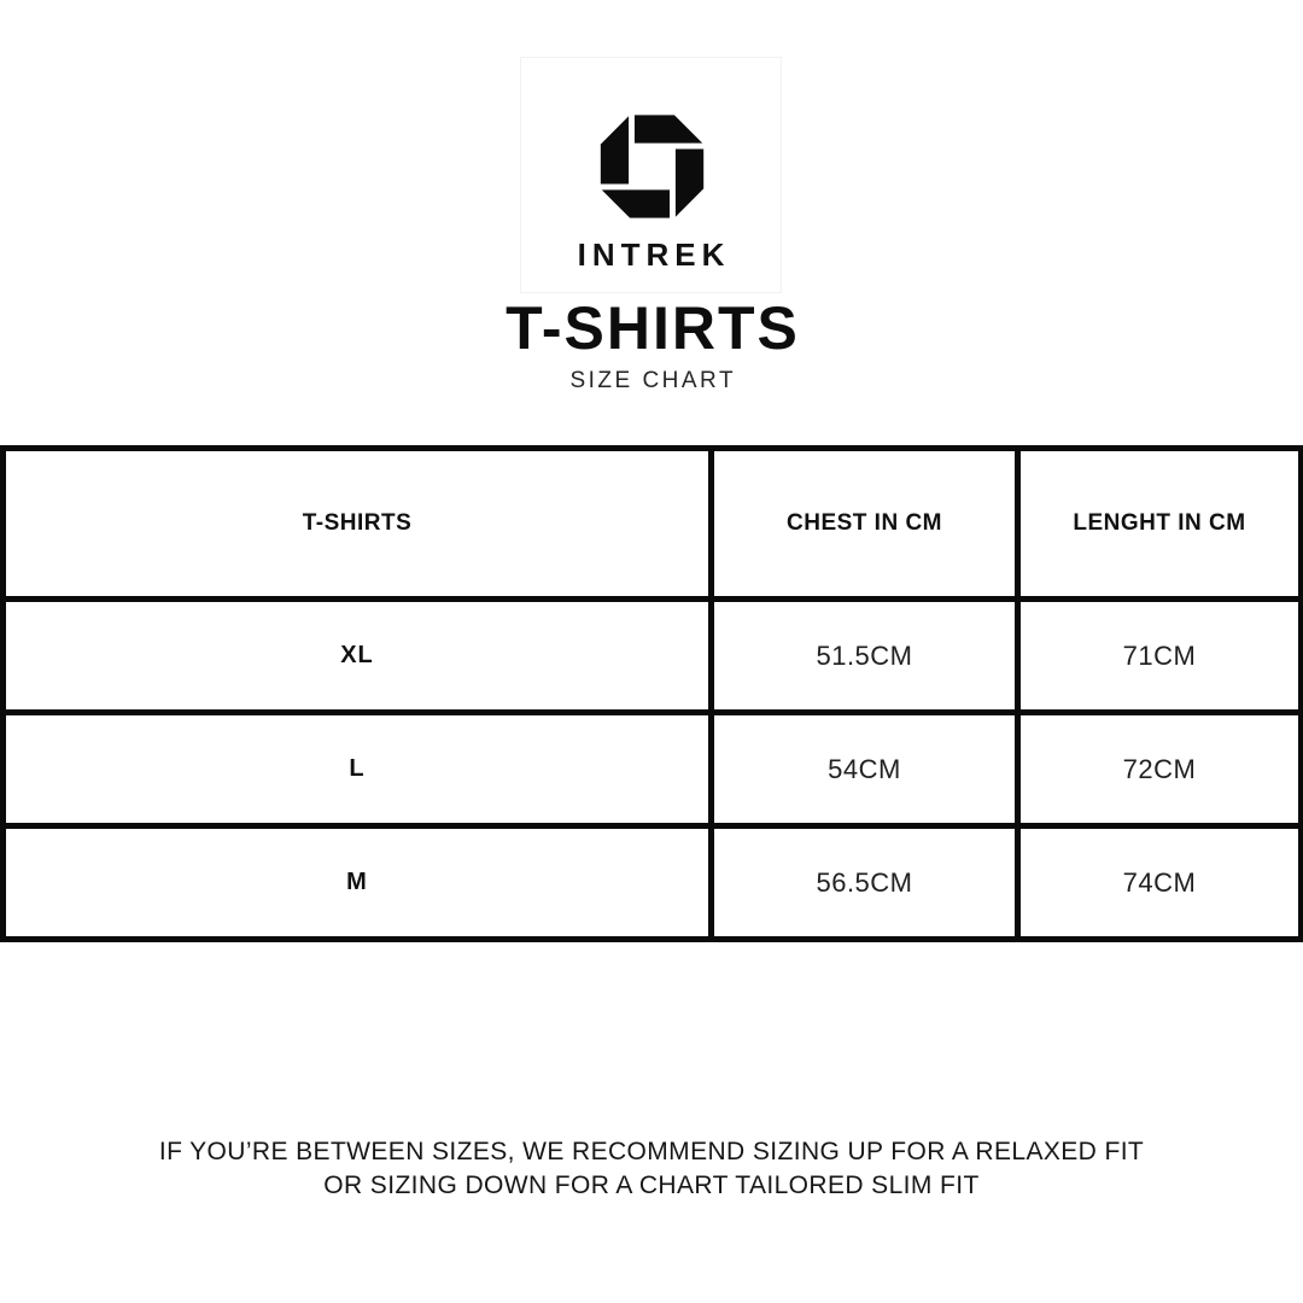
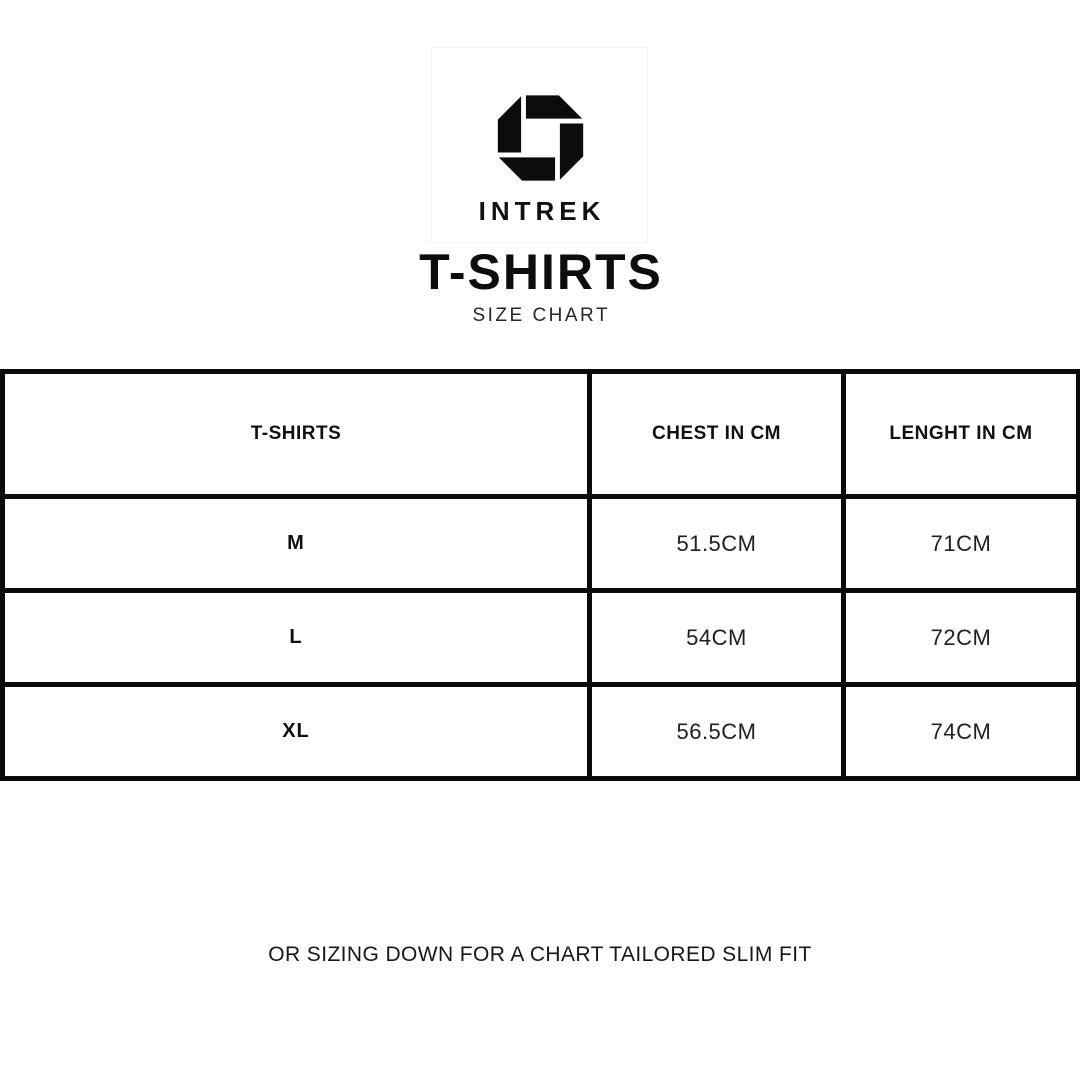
  INTREK
  T-SHIRTS
  SIZE CHART
  T-SHIRTS	CHEST IN CM	LENGHT IN CM
- XL	51.5CM	71CM
+ M	51.5CM	71CM
  L	54CM	72CM
- M	56.5CM	74CM
+ XL	56.5CM	74CM
- IF YOU’RE BETWEEN SIZES, WE RECOMMEND SIZING UP FOR A RELAXED FIT
  OR SIZING DOWN FOR A CHART TAILORED SLIM FIT
